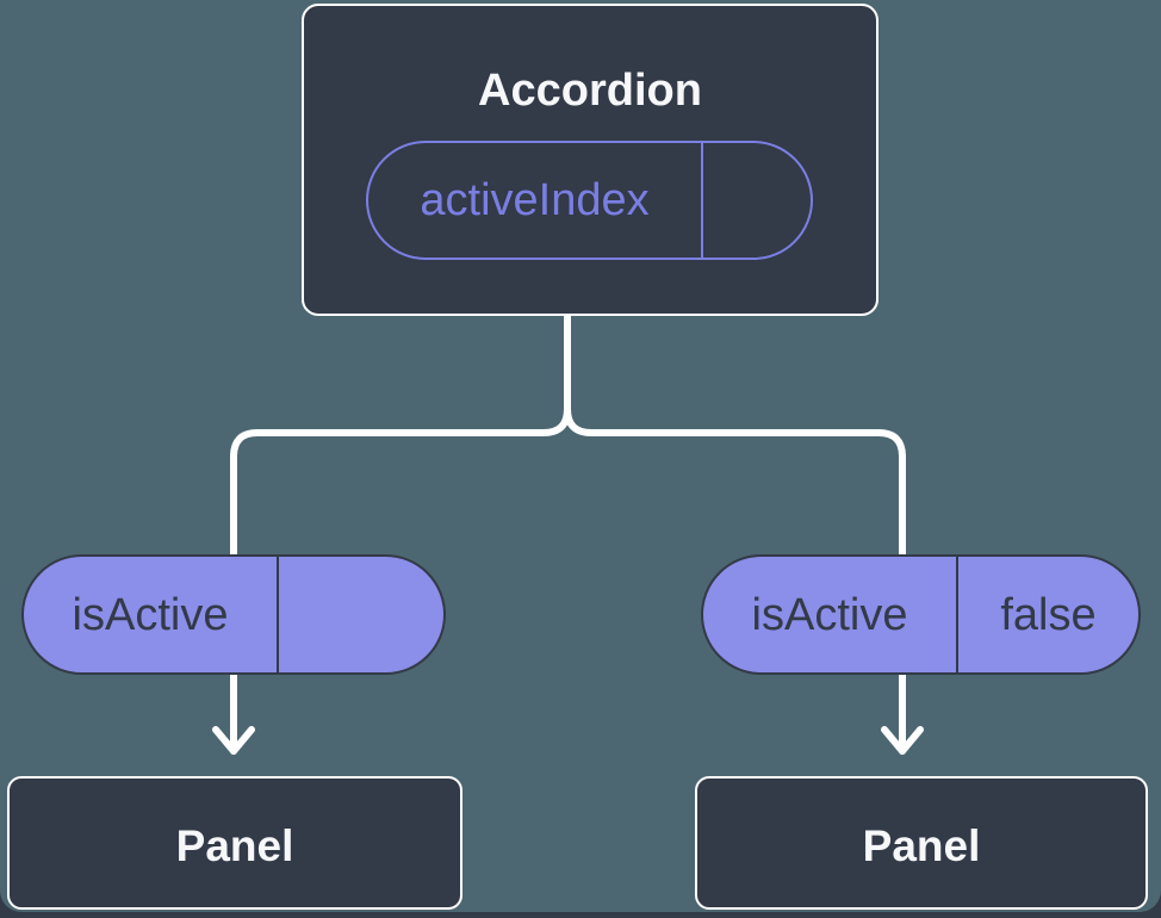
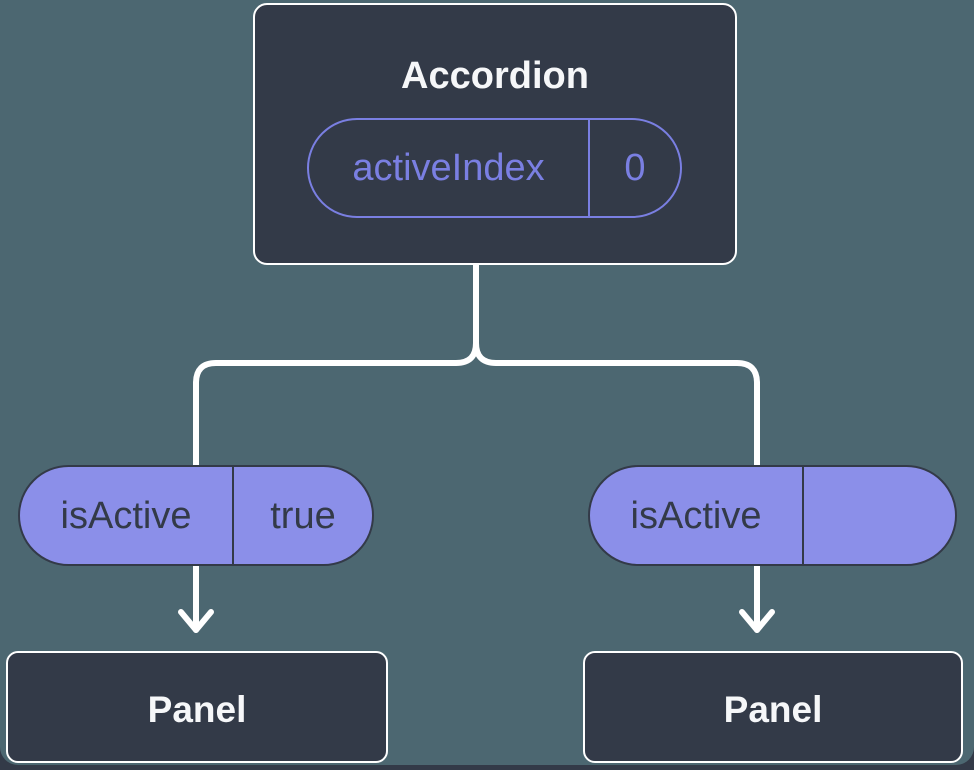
  Accordion
  activeIndex
+ 0
  isActive
+ true
  isActive
- false
  Panel
  Panel
